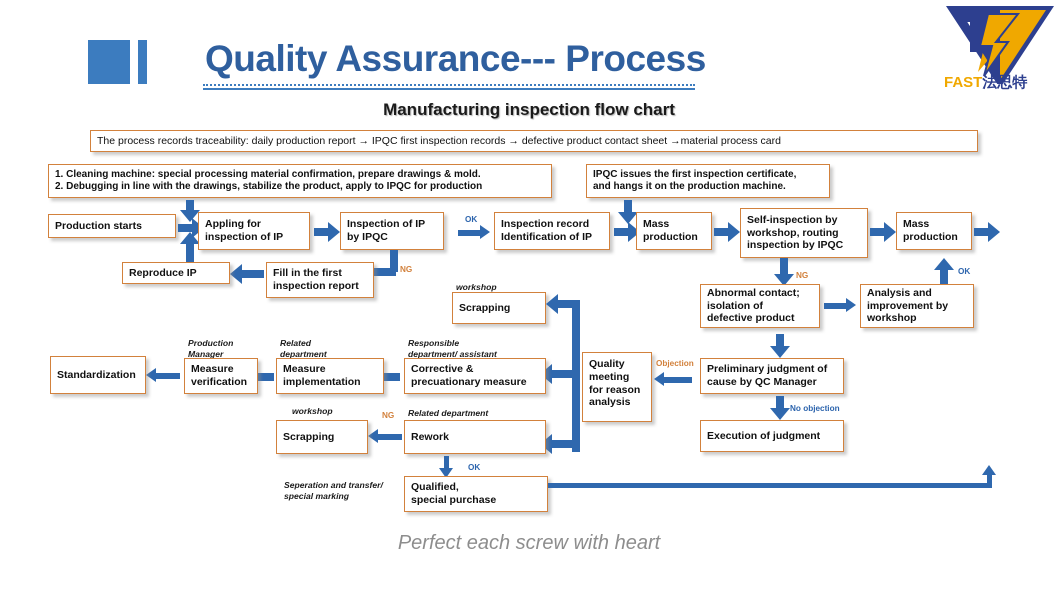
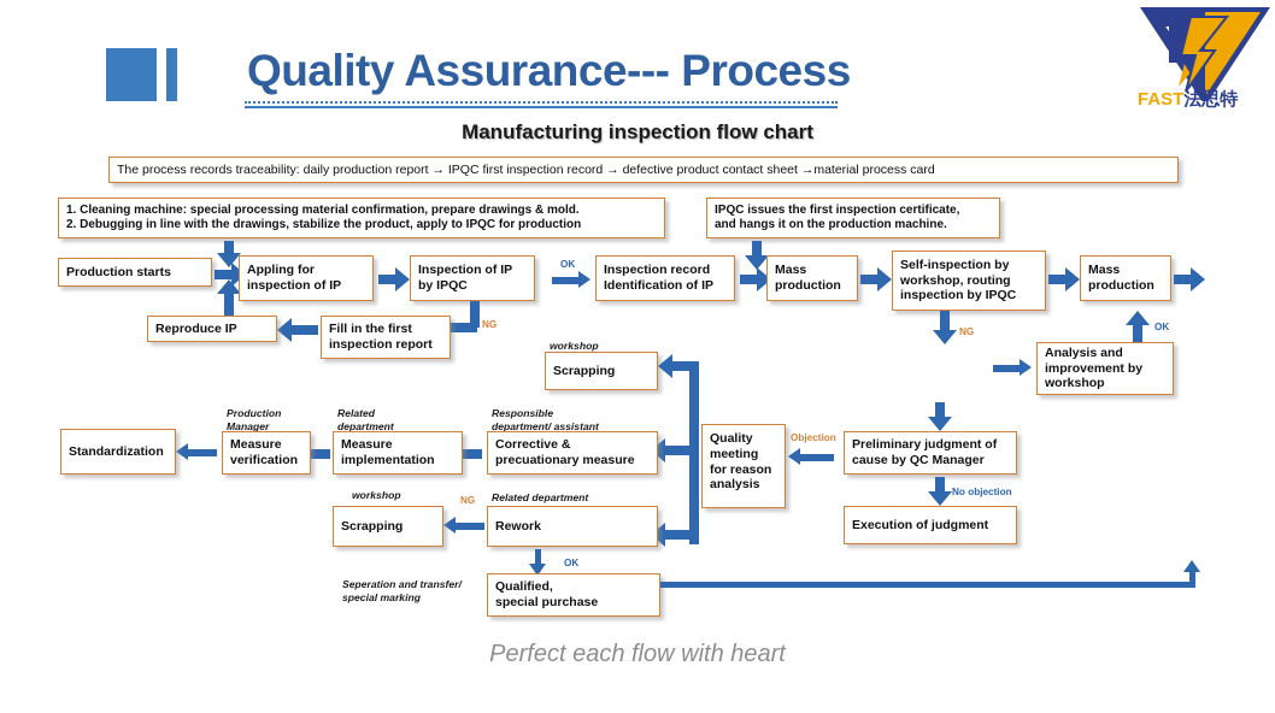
  Quality Assurance--- Process
  Manufacturing inspection flow chart
  FAST法思特
- The process records traceability: daily production report → IPQC first inspection records → defective product contact sheet →material process card
+ The process records traceability: daily production report → IPQC first inspection record → defective product contact sheet →material process card
  1. Cleaning machine: special processing material confirmation, prepare drawings & mold.
  2. Debugging in line with the drawings, stabilize the product, apply to IPQC for production
  IPQC issues the first inspection certificate,
  and hangs it on the production machine.
  Production starts
  Appling for
  inspection of IP
  Inspection of IP
  by IPQC
  OK
  Inspection record
  Identification of IP
  Mass
  production
  Self-inspection by
  workshop, routing
  inspection by IPQC
  Mass
  production
  NG
  Fill in the first
  inspection report
  Reproduce IP
  NG
- Abnormal contact;
- isolation of
- defective product
  Analysis and
  improvement by
  workshop
  OK
  workshop
  Scrapping
  Quality
  meeting
  for reason
  analysis
  Objection
  Preliminary judgment of
  cause by QC Manager
  No objection
  Execution of judgment
  Responsible
  department/ assistant
  Corrective &
  precuationary measure
  Related
  department
  Measure
  implementation
  Production
  Manager
  Measure
  verification
  Standardization
  Related department
  Rework
  NG
  workshop
  Scrapping
  OK
  Seperation and transfer/
  special marking
  Qualified,
  special purchase
- Perfect each screw with heart
+ Perfect each flow with heart
